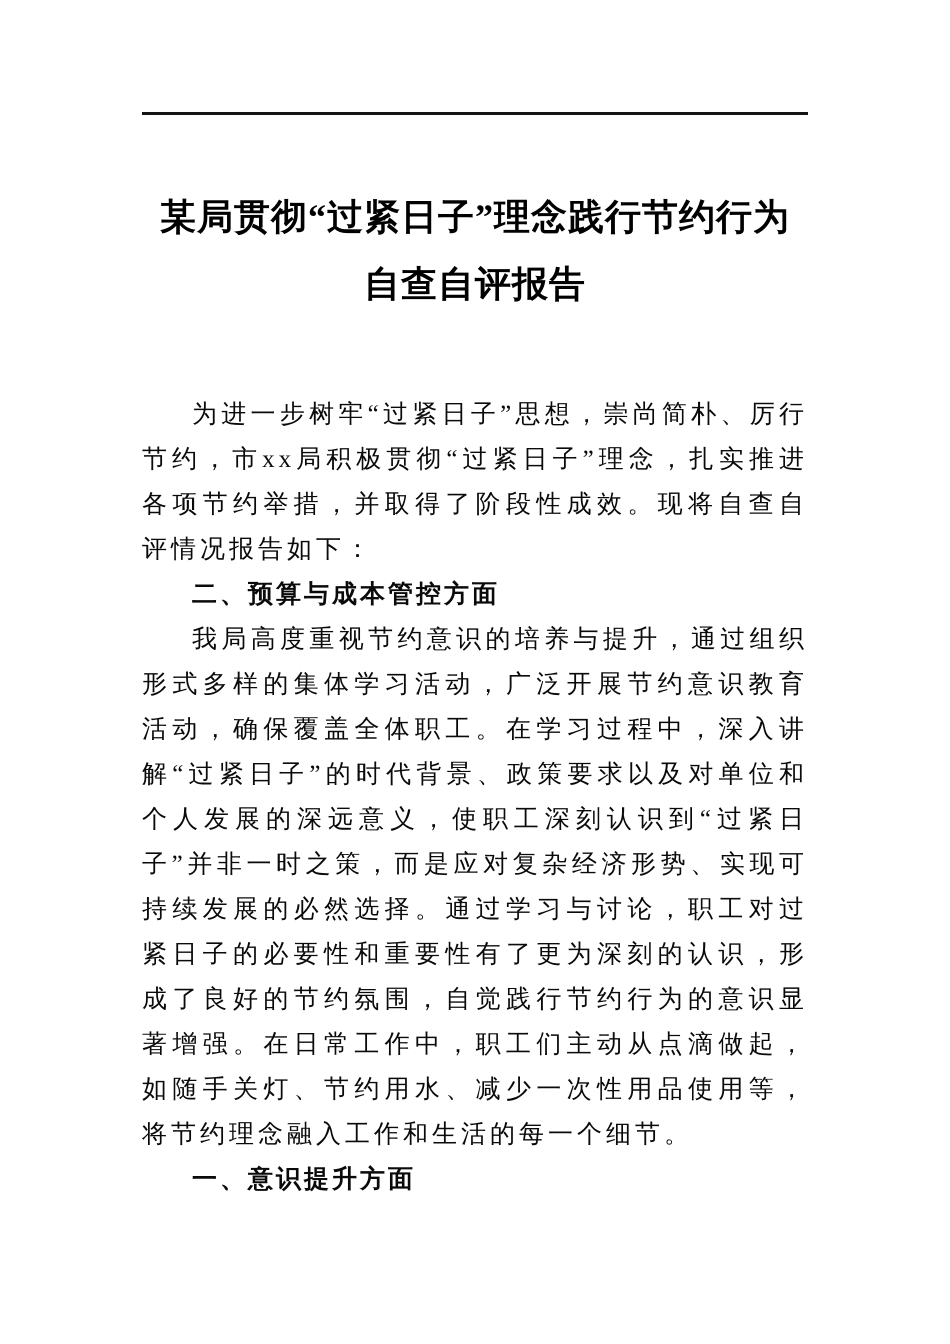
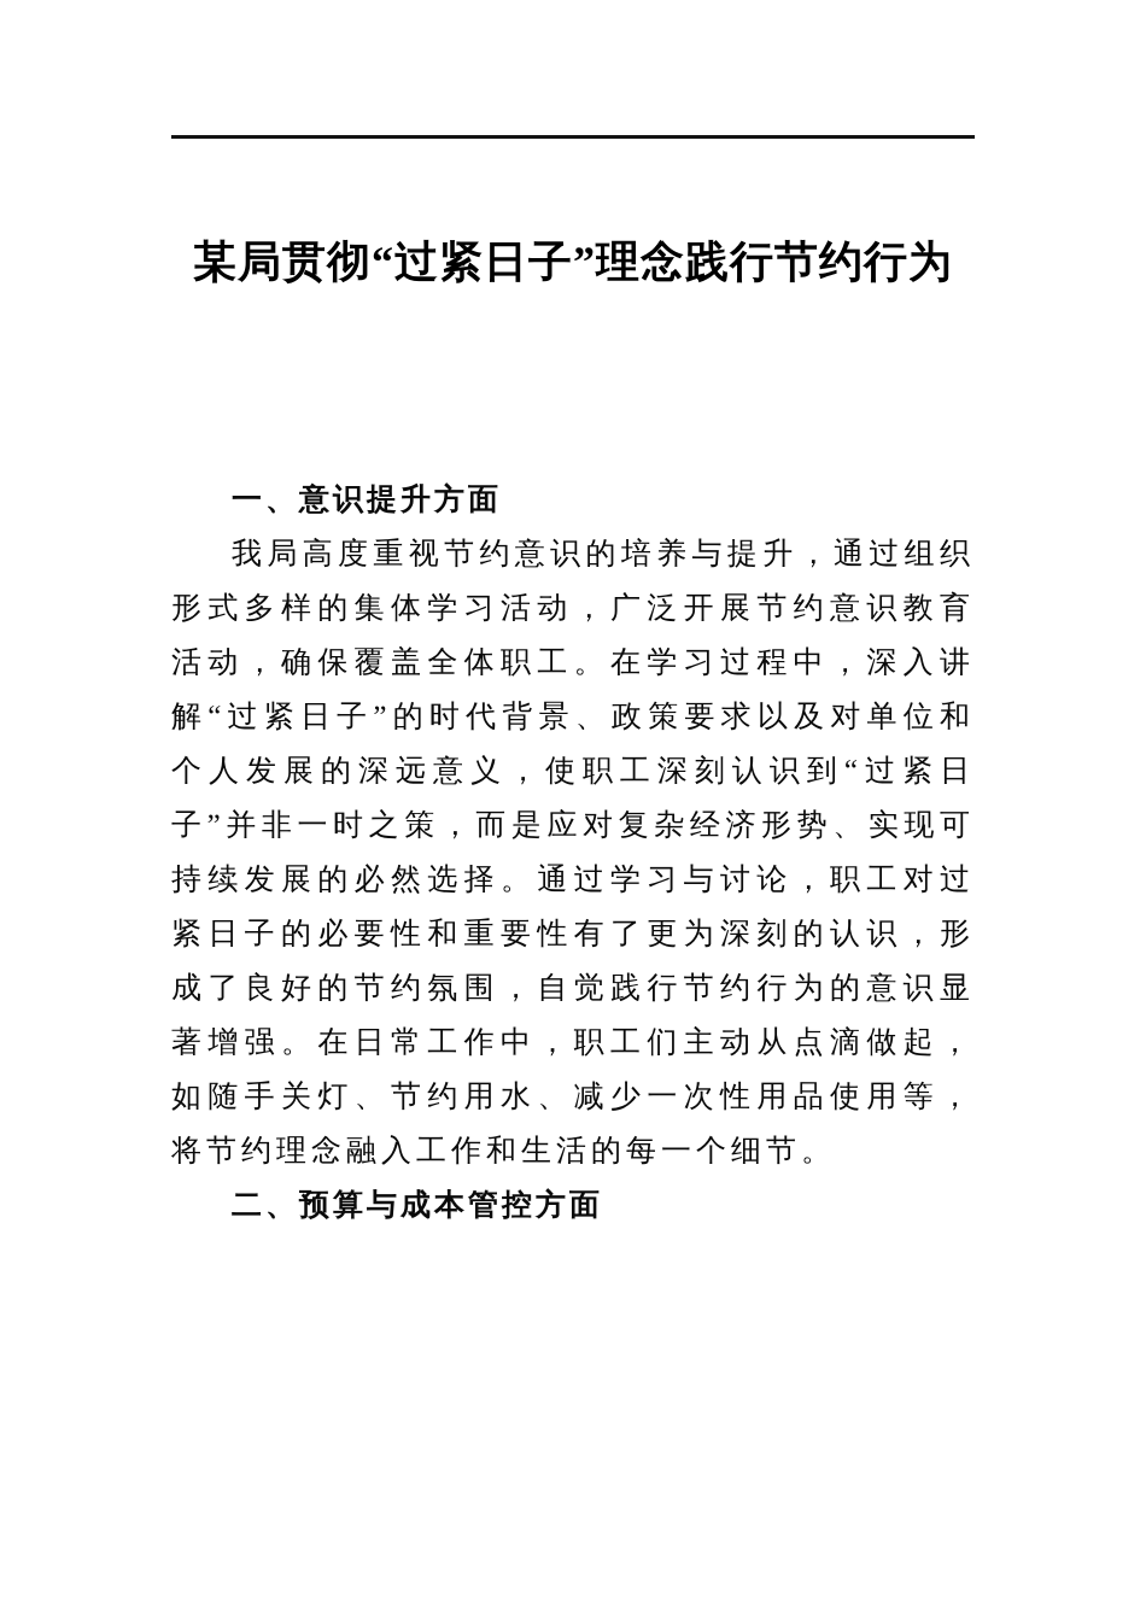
  某局贯彻“过紧日子”理念践行节约行为
- 自查自评报告
- 为进一步树牢“过紧日子”思想，崇尚简朴、厉行节约，市xx局积极贯彻“过紧日子”理念，扎实推进各项节约举措，并取得了阶段性成效。现将自查自评情况报告如下：
- 二、预算与成本管控方面
+ 一、意识提升方面
  我局高度重视节约意识的培养与提升，通过组织形式多样的集体学习活动，广泛开展节约意识教育活动，确保覆盖全体职工。在学习过程中，深入讲解“过紧日子”的时代背景、政策要求以及对单位和个人发展的深远意义，使职工深刻认识到“过紧日子”并非一时之策，而是应对复杂经济形势、实现可持续发展的必然选择。通过学习与讨论，职工对过紧日子的必要性和重要性有了更为深刻的认识，形成了良好的节约氛围，自觉践行节约行为的意识显著增强。在日常工作中，职工们主动从点滴做起，如随手关灯、节约用水、减少一次性用品使用等，将节约理念融入工作和生活的每一个细节。
- 一、意识提升方面
+ 二、预算与成本管控方面
